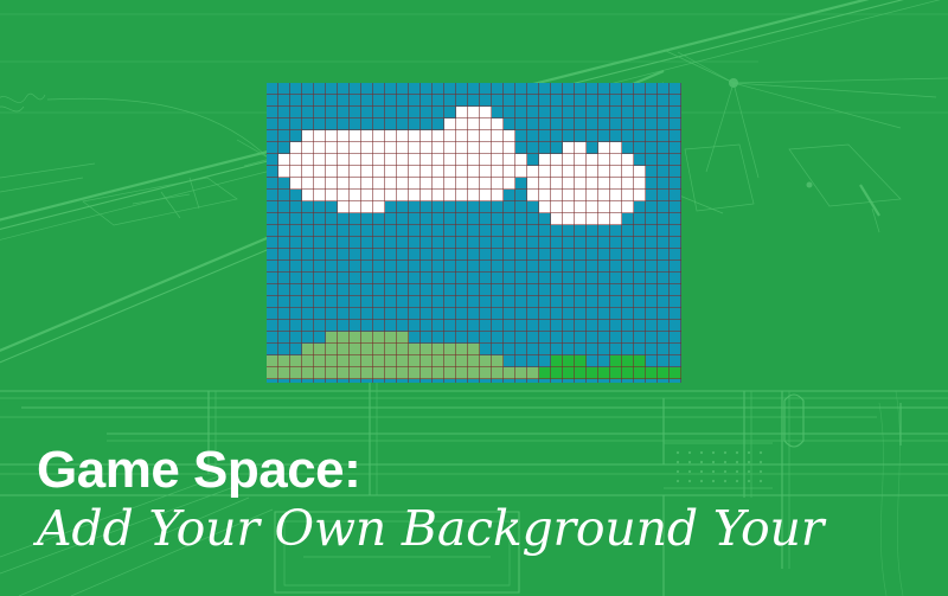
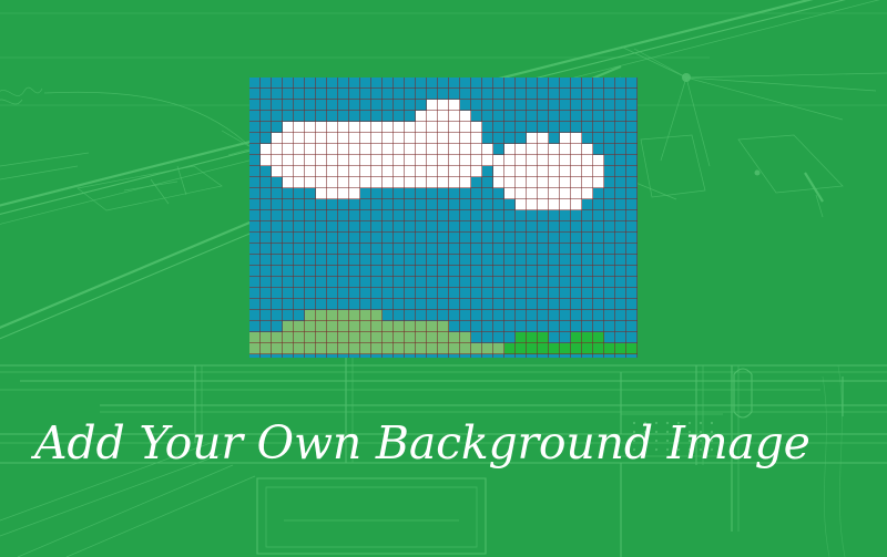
- Game Space:
- Add Your Own Background Your
+ Add Your Own Background Image
